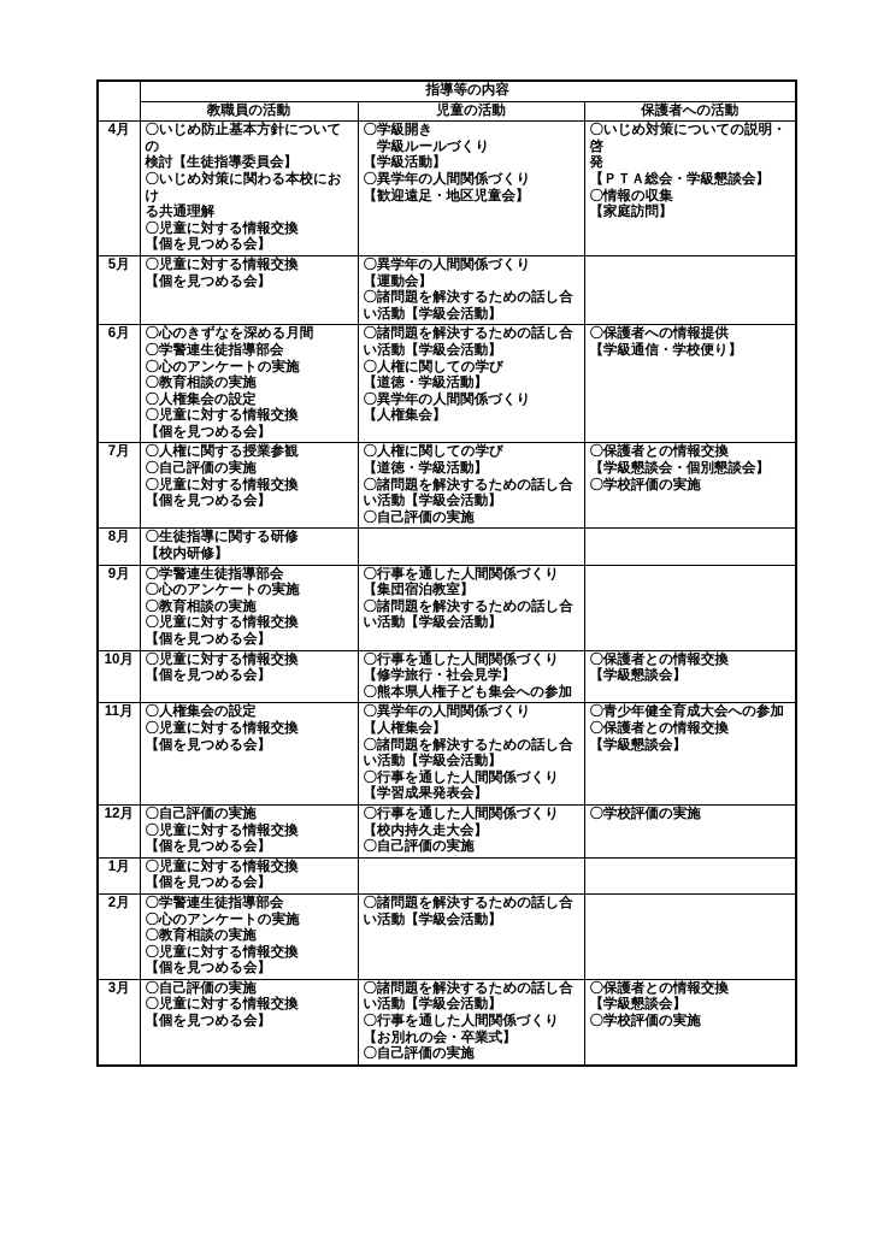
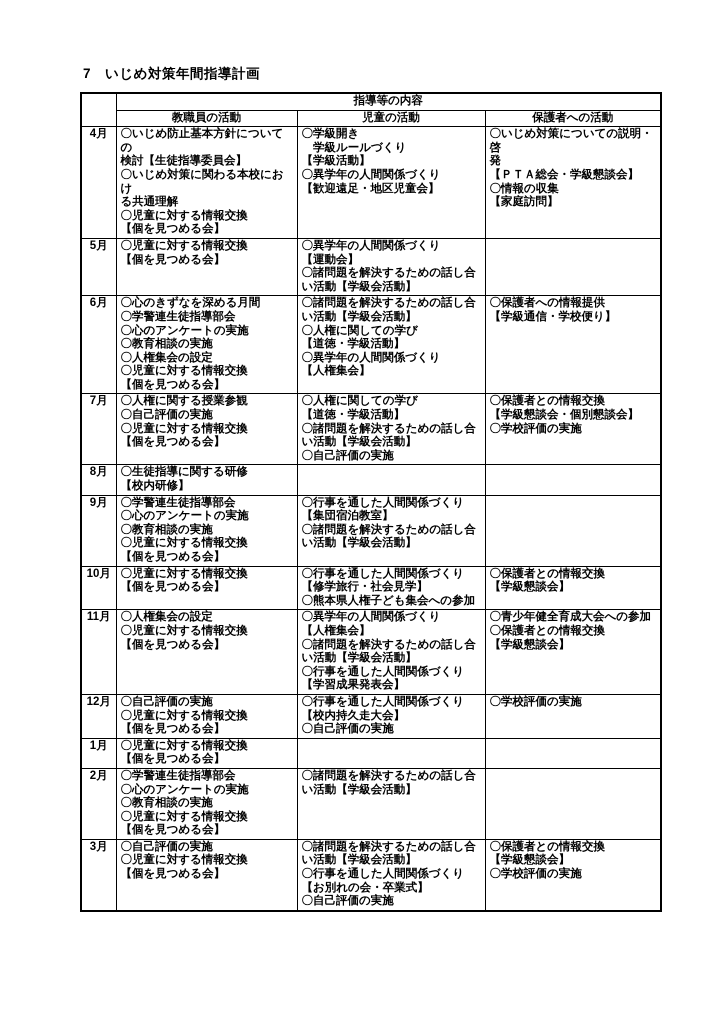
+ 7 いじめ対策年間指導計画
  	指導等の内容
  教職員の活動	児童の活動	保護者への活動
  4月	〇いじめ防止基本方針についての 検討【生徒指導委員会】 〇いじめ対策に関わる本校におけ る共通理解 〇児童に対する情報交換 【個を見つめる会】	〇学級開き 学級ルールづくり 【学級活動】 〇異学年の人間関係づくり 【歓迎遠足・地区児童会】	〇いじめ対策についての説明・啓 発 【ＰＴＡ総会・学級懇談会】 〇情報の収集 【家庭訪問】
  5月	〇児童に対する情報交換 【個を見つめる会】	〇異学年の人間関係づくり 【運動会】 〇諸問題を解決するための話し合 い活動【学級会活動】
  6月	〇心のきずなを深める月間 〇学警連生徒指導部会 〇心のアンケートの実施 〇教育相談の実施 〇人権集会の設定 〇児童に対する情報交換 【個を見つめる会】	〇諸問題を解決するための話し合 い活動【学級会活動】 〇人権に関しての学び 【道徳・学級活動】 〇異学年の人間関係づくり 【人権集会】	〇保護者への情報提供 【学級通信・学校便り】
  7月	〇人権に関する授業参観 〇自己評価の実施 〇児童に対する情報交換 【個を見つめる会】	〇人権に関しての学び 【道徳・学級活動】 〇諸問題を解決するための話し合 い活動【学級会活動】 〇自己評価の実施	〇保護者との情報交換 【学級懇談会・個別懇談会】 〇学校評価の実施
  8月	〇生徒指導に関する研修 【校内研修】
  9月	〇学警連生徒指導部会 〇心のアンケートの実施 〇教育相談の実施 〇児童に対する情報交換 【個を見つめる会】	〇行事を通した人間関係づくり 【集団宿泊教室】 〇諸問題を解決するための話し合 い活動【学級会活動】
  10月	〇児童に対する情報交換 【個を見つめる会】	〇行事を通した人間関係づくり 【修学旅行・社会見学】 〇熊本県人権子ども集会への参加	〇保護者との情報交換 【学級懇談会】
  11月	〇人権集会の設定 〇児童に対する情報交換 【個を見つめる会】	〇異学年の人間関係づくり 【人権集会】 〇諸問題を解決するための話し合 い活動【学級会活動】 〇行事を通した人間関係づくり 【学習成果発表会】	〇青少年健全育成大会への参加 〇保護者との情報交換 【学級懇談会】
  12月	〇自己評価の実施 〇児童に対する情報交換 【個を見つめる会】	〇行事を通した人間関係づくり 【校内持久走大会】 〇自己評価の実施	〇学校評価の実施
  1月	〇児童に対する情報交換 【個を見つめる会】
  2月	〇学警連生徒指導部会 〇心のアンケートの実施 〇教育相談の実施 〇児童に対する情報交換 【個を見つめる会】	〇諸問題を解決するための話し合 い活動【学級会活動】
  3月	〇自己評価の実施 〇児童に対する情報交換 【個を見つめる会】	〇諸問題を解決するための話し合 い活動【学級会活動】 〇行事を通した人間関係づくり 【お別れの会・卒業式】 〇自己評価の実施	〇保護者との情報交換 【学級懇談会】 〇学校評価の実施
